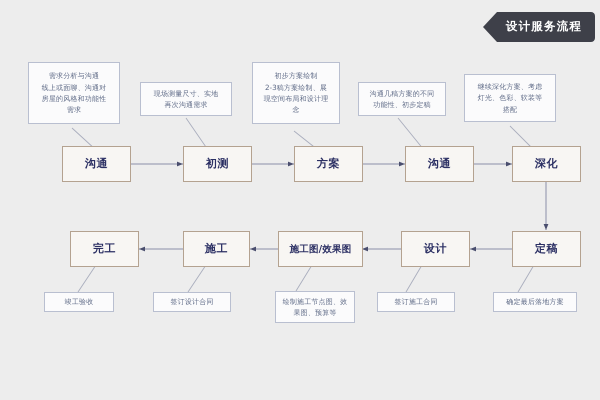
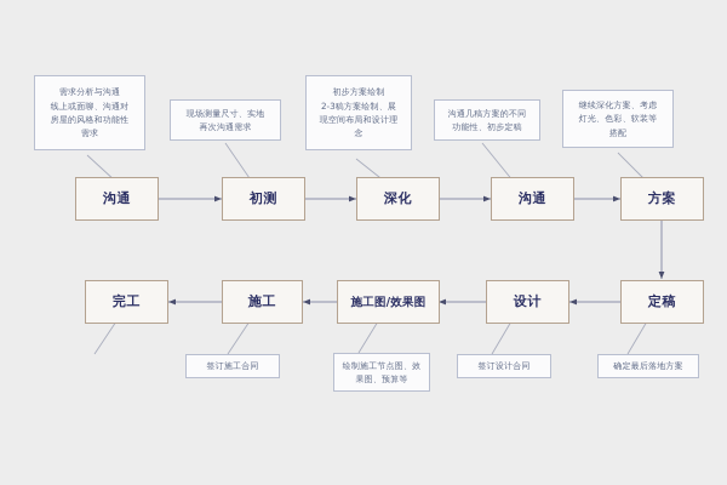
- 设计服务流程
  需求分析与沟通
  线上或面聊、沟通对
  房屋的风格和功能性
  需求
  现场测量尺寸、实地
  再次沟通需求
  初步方案绘制
  2-3稿方案绘制、展
  现空间布局和设计理
  念
  沟通几稿方案的不同
  功能性、初步定稿
  继续深化方案、考虑
  灯光、色彩、软装等
  搭配
  沟通
  初测
- 方案
+ 深化
  沟通
- 深化
+ 方案
  完工
  施工
  施工图/效果图
  设计
  定稿
- 竣工验收
- 签订设计合同
+ 签订施工合同
  绘制施工节点图、效
  果图、预算等
- 签订施工合同
+ 签订设计合同
  确定最后落地方案
